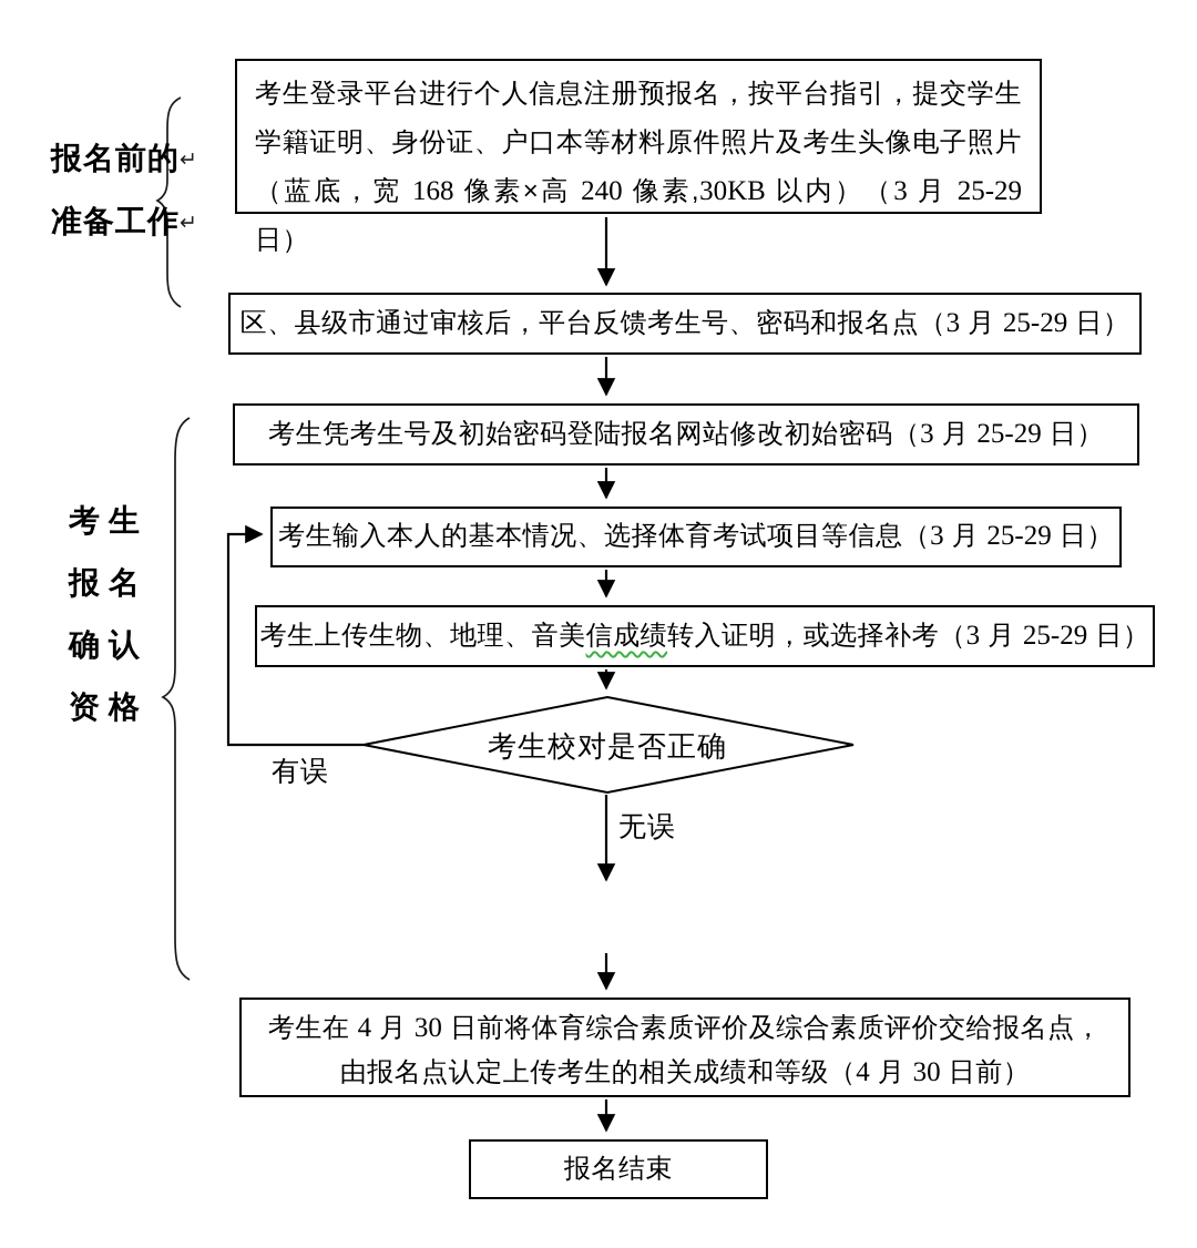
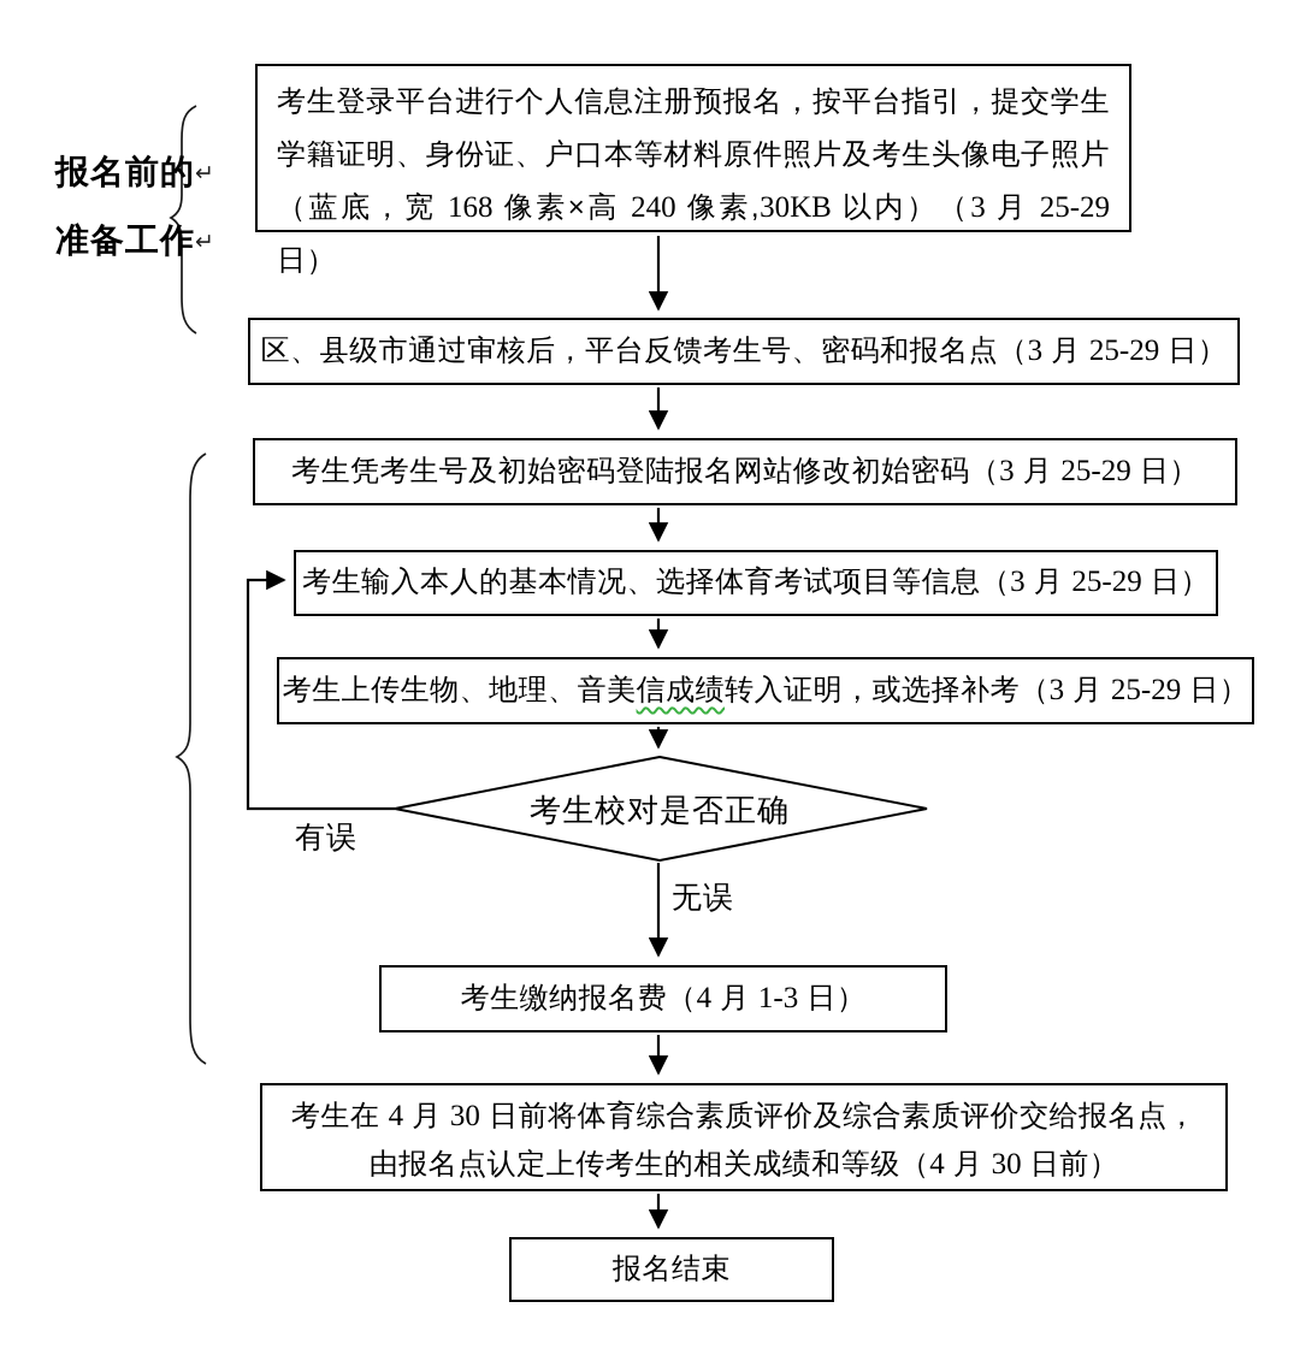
  报名前的↵
  准备工作↵
- 考生
- 报名
- 确认
- 资格
  考生登录平台进行个人信息注册预报名，按平台指引，提交学生学籍证明、身份证、户口本等材料原件照片及考生头像电子照片（蓝底，宽 168 像素×高 240 像素,30KB 以内）（3 月 25-29 日）
  区、县级市通过审核后，平台反馈考生号、密码和报名点（3 月 25-29 日）
  考生凭考生号及初始密码登陆报名网站修改初始密码（3 月 25-29 日）
  考生输入本人的基本情况、选择体育考试项目等信息（3 月 25-29 日）
  考生上传生物、地理、音美信成绩转入证明，或选择补考（3 月 25-29 日）
  考生校对是否正确
  有误
  无误
+ 考生缴纳报名费（4 月 1-3 日）
  考生在 4 月 30 日前将体育综合素质评价及综合素质评价交给报名点，
  由报名点认定上传考生的相关成绩和等级（4 月 30 日前）
  报名结束
